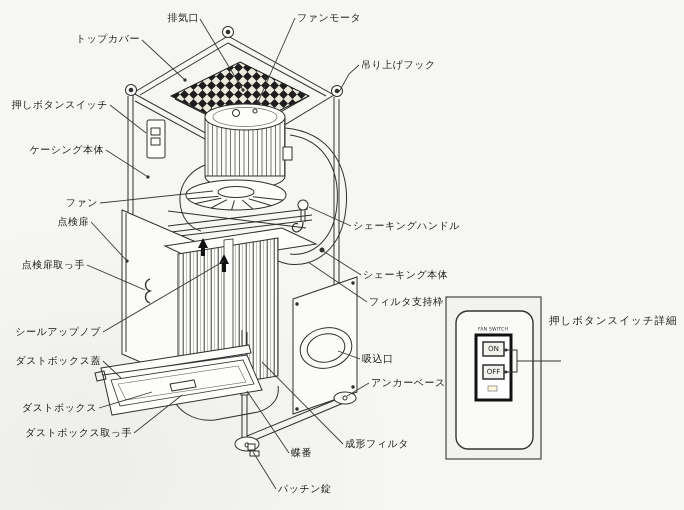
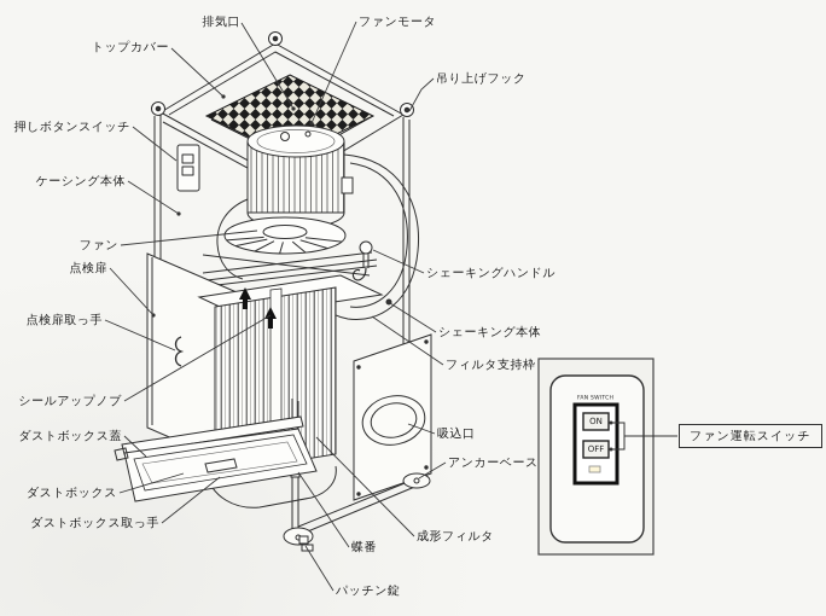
  排気口
  トップカバー
  押しボタンスイッチ
  ケーシング本体
  ファン
  点検扉
  点検扉取っ手
  シールアップノブ
  ダストボックス蓋
  ダストボックス
  ダストボックス取っ手
  ファンモータ
  吊り上げフック
  シェーキングハンドル
  シェーキング本体
  フィルタ支持枠
  吸込口
  アンカーベース
  成形フィルタ
  蝶番
  パッチン錠
- 押しボタンスイッチ詳細
  ON
  OFF
+ ファン運転スイッチ
